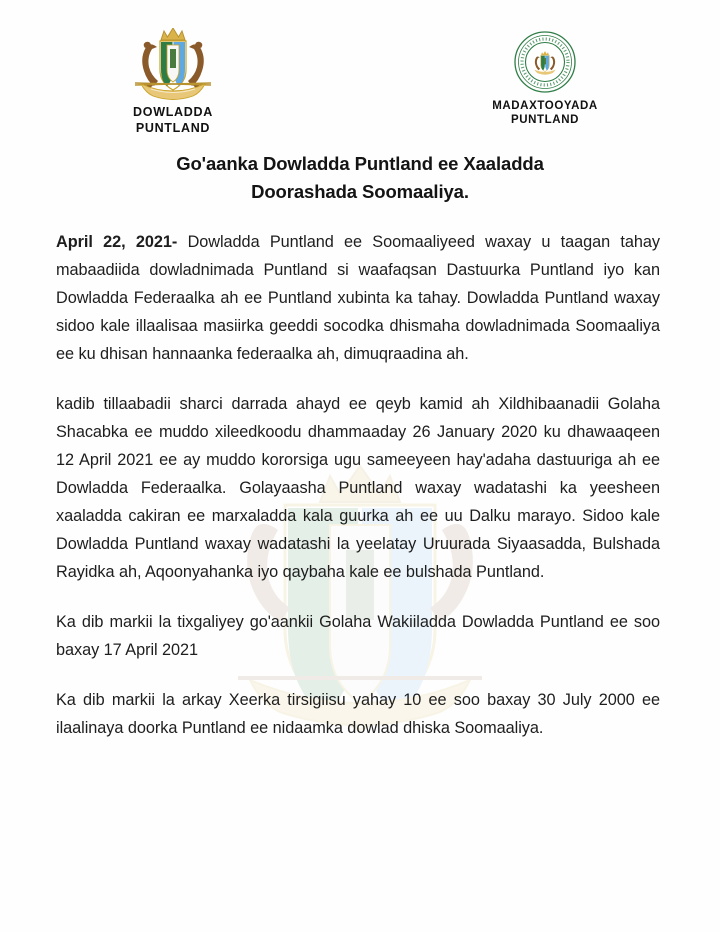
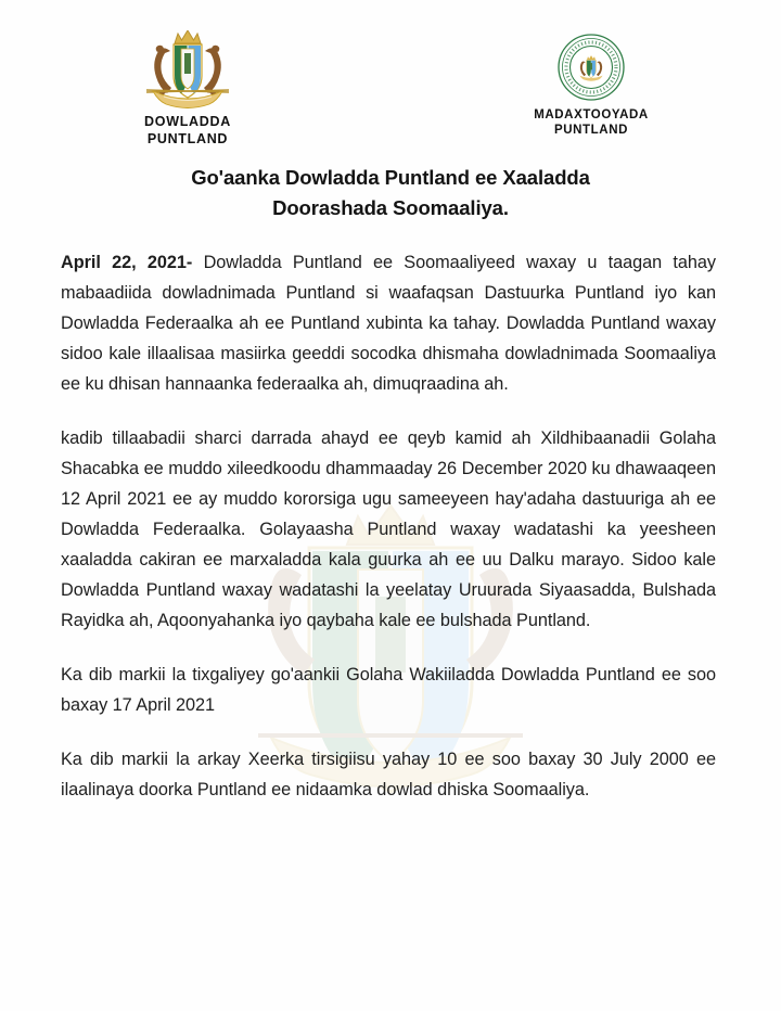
  DOWLADDA
  PUNTLAND
  MADAXTOOYADA
  PUNTLAND
  Go'aanka Dowladda Puntland ee Xaaladda
  Doorashada Soomaaliya.
  April 22, 2021- Dowladda Puntland ee Soomaaliyeed waxay u taagan tahay mabaadiida dowladnimada Puntland si waafaqsan Dastuurka Puntland iyo kan Dowladda Federaalka ah ee Puntland xubinta ka tahay. Dowladda Puntland waxay sidoo kale illaalisaa masiirka geeddi socodka dhismaha dowladnimada Soomaaliya ee ku dhisan hannaanka federaalka ah, dimuqraadina ah.
- kadib tillaabadii sharci darrada ahayd ee qeyb kamid ah Xildhibaanadii Golaha Shacabka ee muddo xileedkoodu dhammaaday 26 January 2020 ku dhawaaqeen 12 April 2021 ee ay muddo kororsiga ugu sameeyeen hay'adaha dastuuriga ah ee Dowladda Federaalka. Golayaasha Puntland waxay wadatashi ka yeesheen xaaladda cakiran ee marxaladda kala guurka ah ee uu Dalku marayo. Sidoo kale Dowladda Puntland waxay wadatashi la yeelatay Uruurada Siyaasadda, Bulshada Rayidka ah, Aqoonyahanka iyo qaybaha kale ee bulshada Puntland.
+ kadib tillaabadii sharci darrada ahayd ee qeyb kamid ah Xildhibaanadii Golaha Shacabka ee muddo xileedkoodu dhammaaday 26 December 2020 ku dhawaaqeen 12 April 2021 ee ay muddo kororsiga ugu sameeyeen hay'adaha dastuuriga ah ee Dowladda Federaalka. Golayaasha Puntland waxay wadatashi ka yeesheen xaaladda cakiran ee marxaladda kala guurka ah ee uu Dalku marayo. Sidoo kale Dowladda Puntland waxay wadatashi la yeelatay Uruurada Siyaasadda, Bulshada Rayidka ah, Aqoonyahanka iyo qaybaha kale ee bulshada Puntland.
  Ka dib markii la tixgaliyey go'aankii Golaha Wakiiladda Dowladda Puntland ee soo baxay 17 April 2021
  Ka dib markii la arkay Xeerka tirsigiisu yahay 10 ee soo baxay 30 July 2000 ee ilaalinaya doorka Puntland ee nidaamka dowlad dhiska Soomaaliya.
